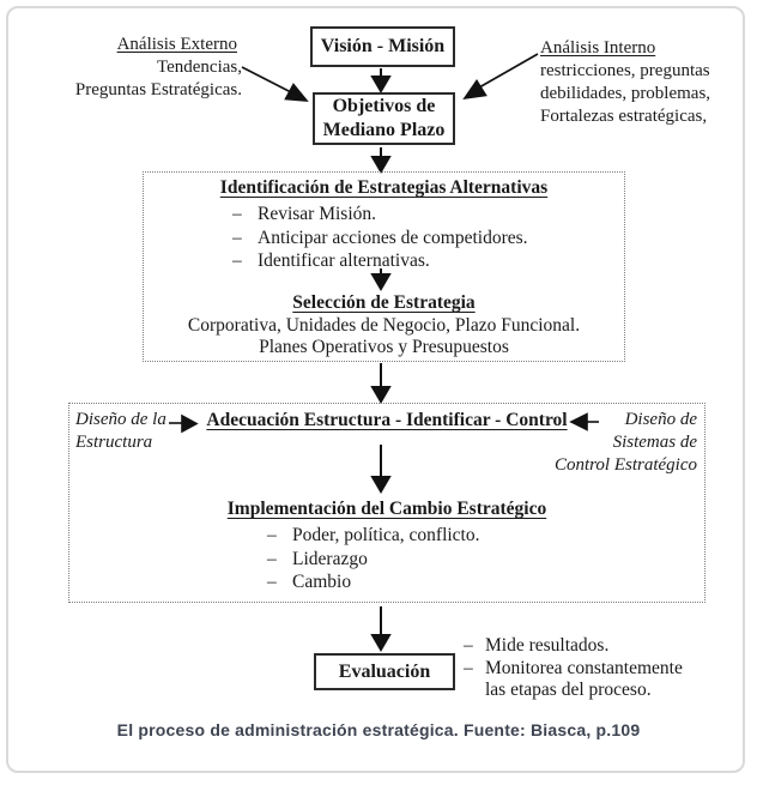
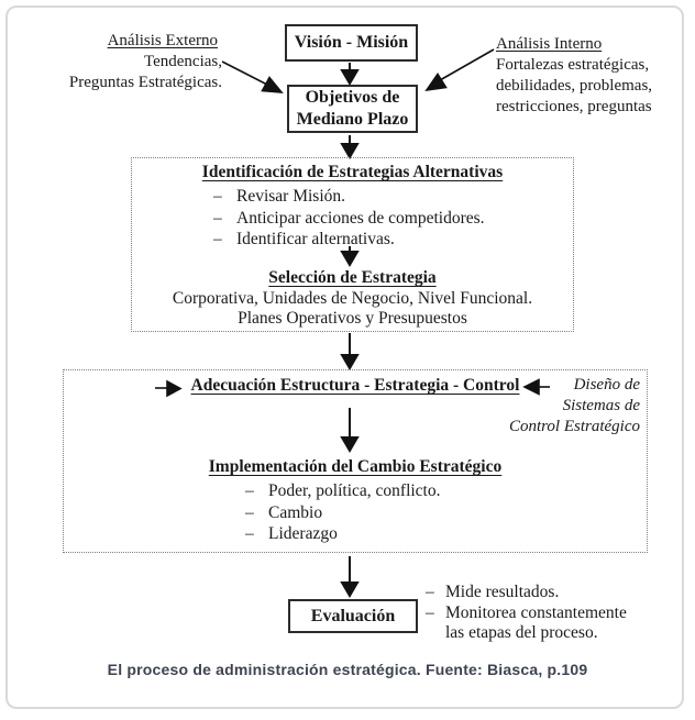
  Visión - Misión
  Objetivos de
  Mediano Plazo
  Análisis Externo
  Tendencias,
  Preguntas Estratégicas.
  Análisis Interno
- restricciones, preguntas
+ Fortalezas estratégicas,
  debilidades, problemas,
- Fortalezas estratégicas,
+ restricciones, preguntas
  Identificación de Estrategias Alternativas
  –
  Revisar Misión.
  –
  Anticipar acciones de competidores.
  –
  Identificar alternativas.
  Selección de Estrategia
- Corporativa, Unidades de Negocio, Plazo Funcional.
+ Corporativa, Unidades de Negocio, Nivel Funcional.
  Planes Operativos y Presupuestos
- Diseño de la
- Estructura
- Adecuación Estructura - Identificar - Control
+ Adecuación Estructura - Estrategia - Control
  Diseño de
  Sistemas de
  Control Estratégico
  Implementación del Cambio Estratégico
  –
  Poder, política, conflicto.
  –
- Liderazgo
+ Cambio
  –
- Cambio
+ Liderazgo
  Evaluación
  –
  Mide resultados.
  –
  Monitorea constantemente
  las etapas del proceso.
  El proceso de administración estratégica. Fuente: Biasca, p.109
